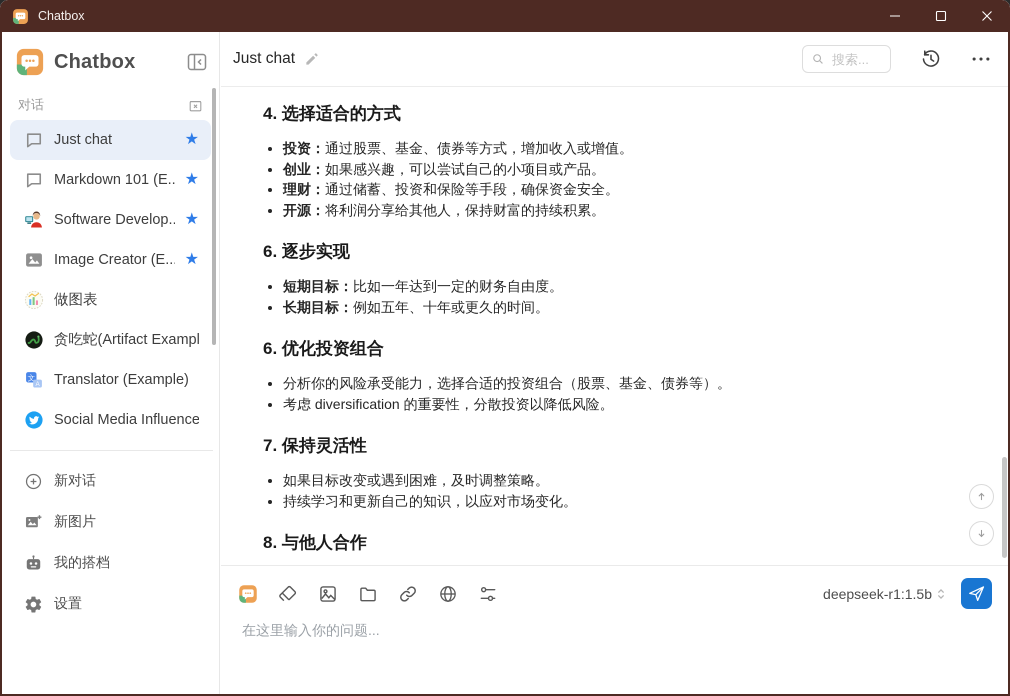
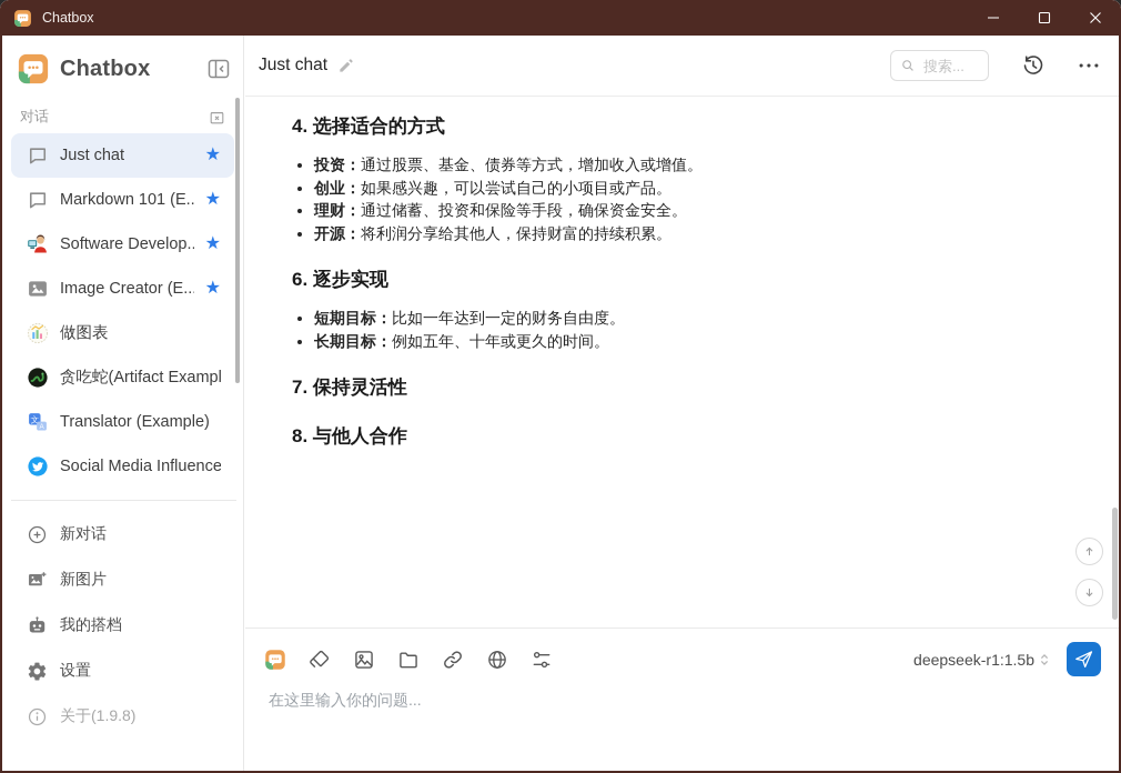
  Chatbox
  Chatbox
  对话
  Just chat
  ★
  Markdown 101 (E..
  ★
  Software Develop..
  ★
  Image Creator (E..
  ★
  做图表
  贪吃蛇(Artifact Exampl
  文
  Translator (Example)
  Social Media Influence
  新对话
  新图片
  我的搭档
  设置
+ 关于(1.9.8)
  Just chat
  搜索...
  4. 选择适合的方式
  投资：通过股票、基金、债券等方式，增加收入或增值。
  创业：如果感兴趣，可以尝试自己的小项目或产品。
  理财：通过储蓄、投资和保险等手段，确保资金安全。
  开源：将利润分享给其他人，保持财富的持续积累。
  6. 逐步实现
  短期目标：比如一年达到一定的财务自由度。
  长期目标：例如五年、十年或更久的时间。
- 6. 优化投资组合
- 分析你的风险承受能力，选择合适的投资组合（股票、基金、债券等）。
- 考虑 diversification 的重要性，分散投资以降低风险。
  7. 保持灵活性
- 如果目标改变或遇到困难，及时调整策略。
- 持续学习和更新自己的知识，以应对市场变化。
  8. 与他人合作
  deepseek-r1:1.5b
  在这里输入你的问题...
